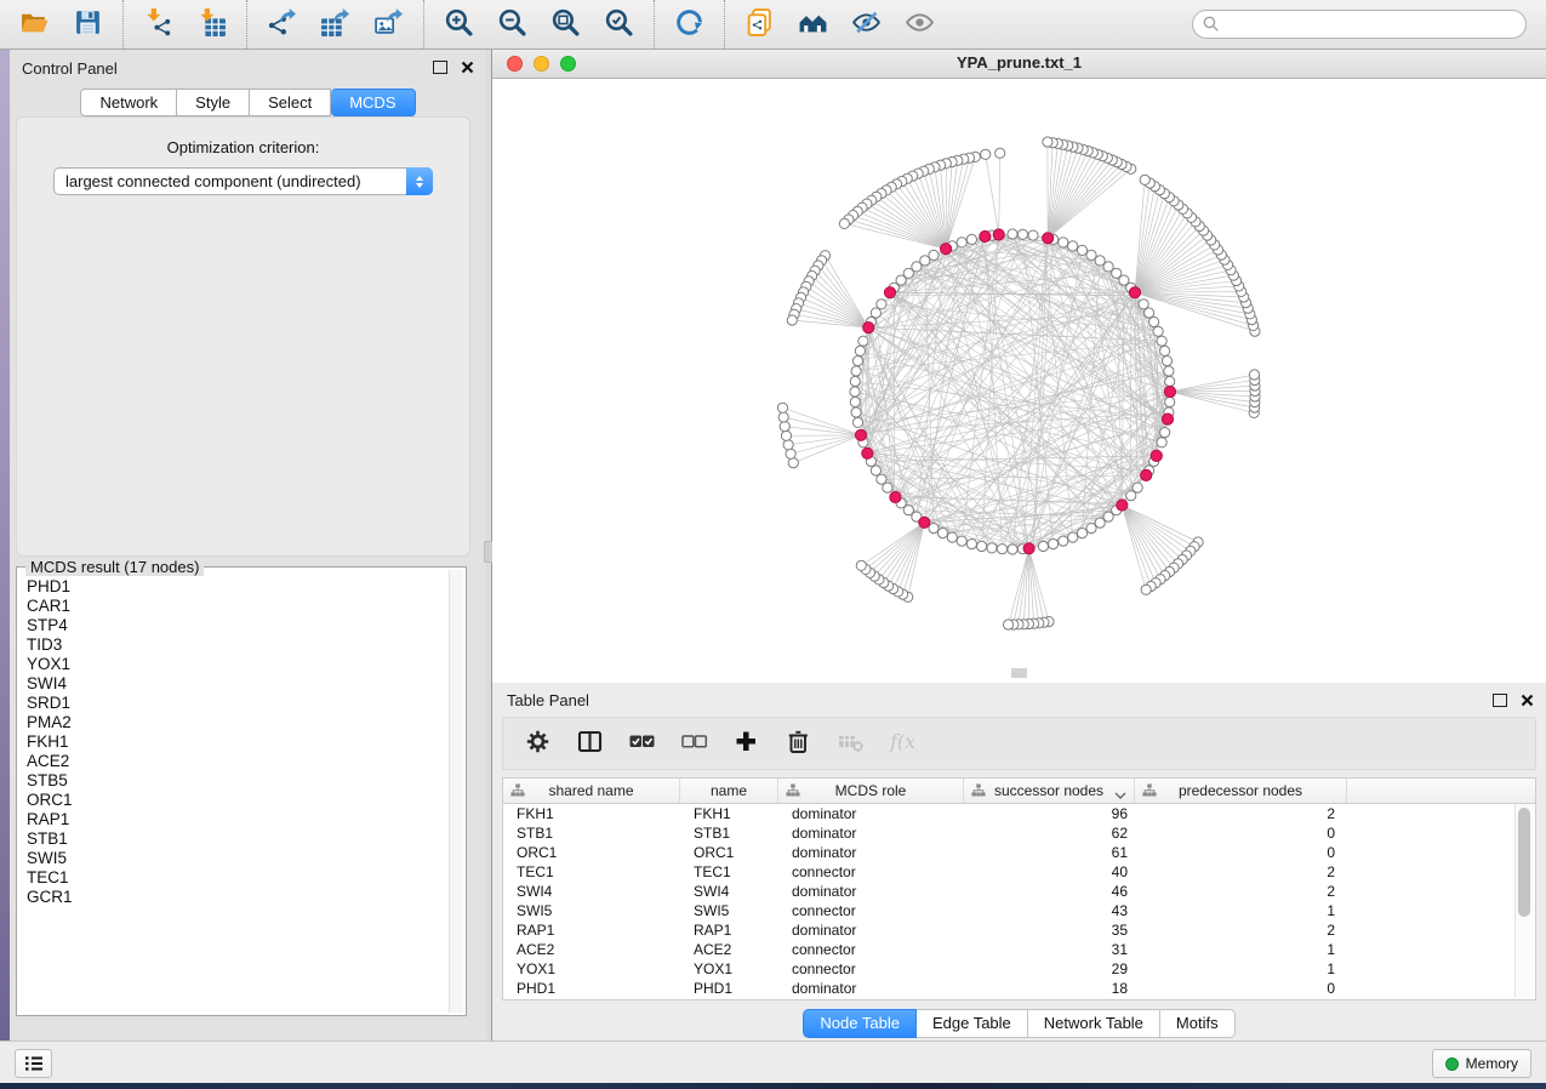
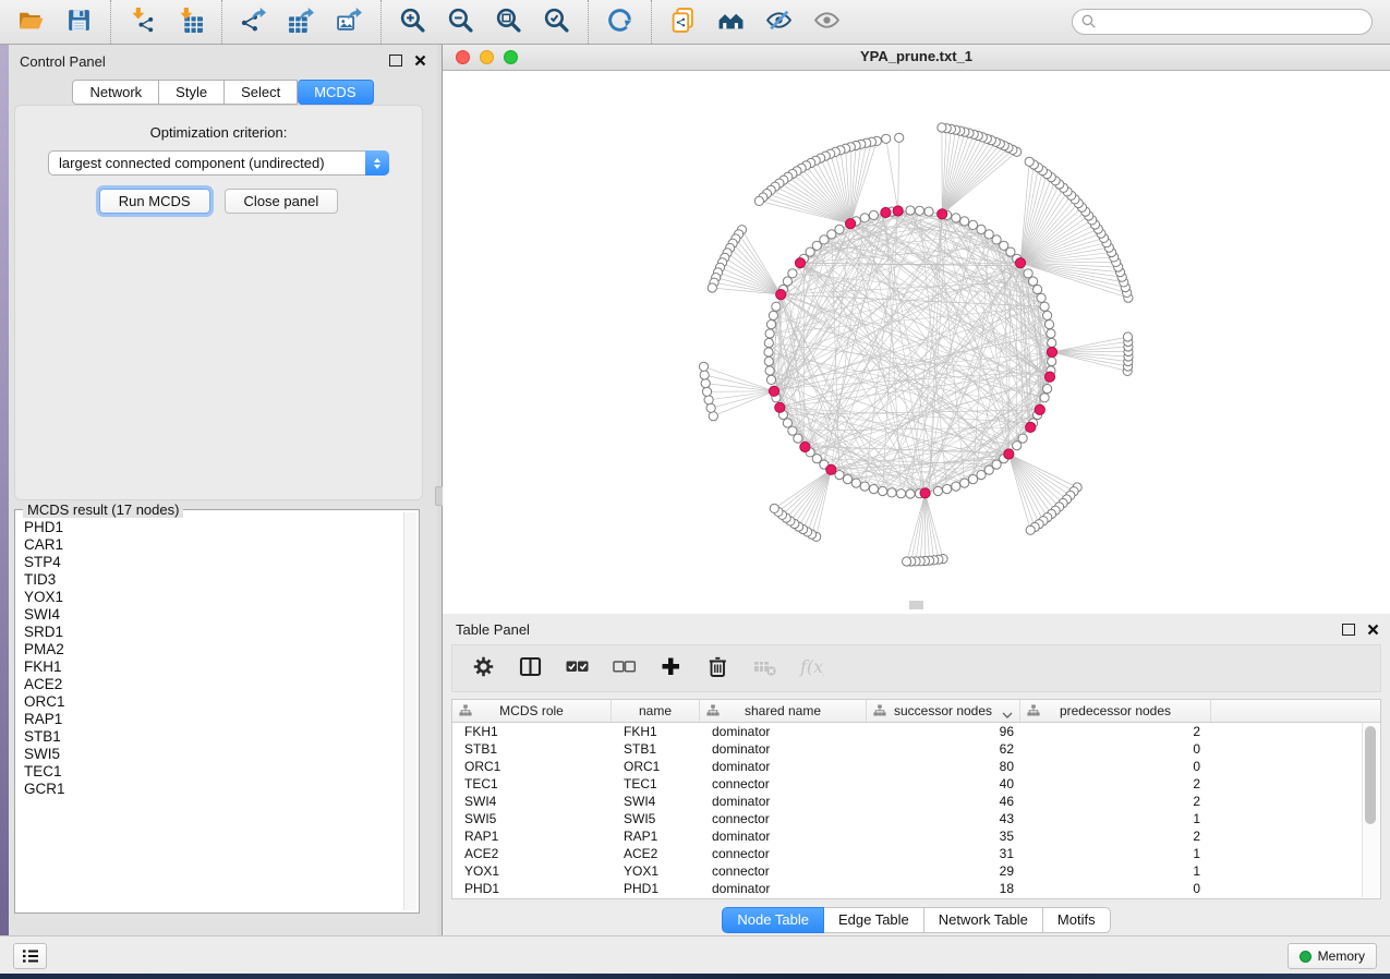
  Control Panel
  Network
  Style
  Select
  MCDS
  Optimization criterion:
  largest connected component (undirected)
+ Run MCDS
+ Close panel
  MCDS result (17 nodes)
  PHD1
  CAR1
  STP4
  TID3
  YOX1
  SWI4
  SRD1
  PMA2
  FKH1
  ACE2
- STB5
  ORC1
  RAP1
  STB1
  SWI5
  TEC1
  GCR1
  YPA_prune.txt_1
  Table Panel
  f(x
- shared name
+ MCDS role
  name
- MCDS role
+ shared name
  successor nodes
  predecessor nodes
  FKH1
  FKH1
  dominator
  96
  2
  STB1
  STB1
  dominator
  62
  0
  ORC1
  ORC1
  dominator
- 61
+ 80
  0
  TEC1
  TEC1
  connector
  40
  2
  SWI4
  SWI4
  dominator
  46
  2
  SWI5
  SWI5
  connector
  43
  1
  RAP1
  RAP1
  dominator
  35
  2
  ACE2
  ACE2
  connector
  31
  1
  YOX1
  YOX1
  connector
  29
  1
  PHD1
  PHD1
  dominator
  18
  0
  Node Table
  Edge Table
  Network Table
  Motifs
  Memory
